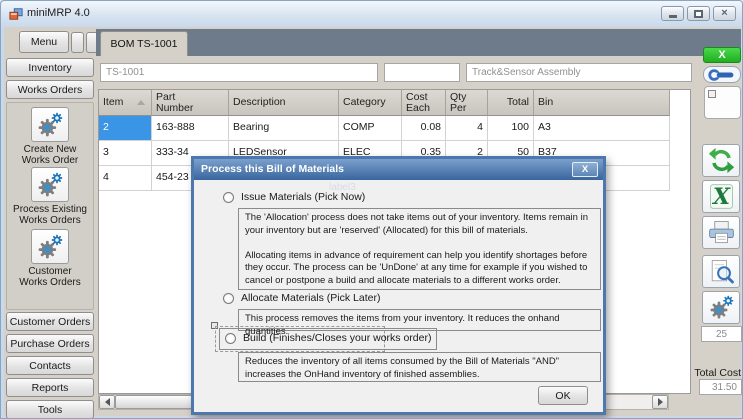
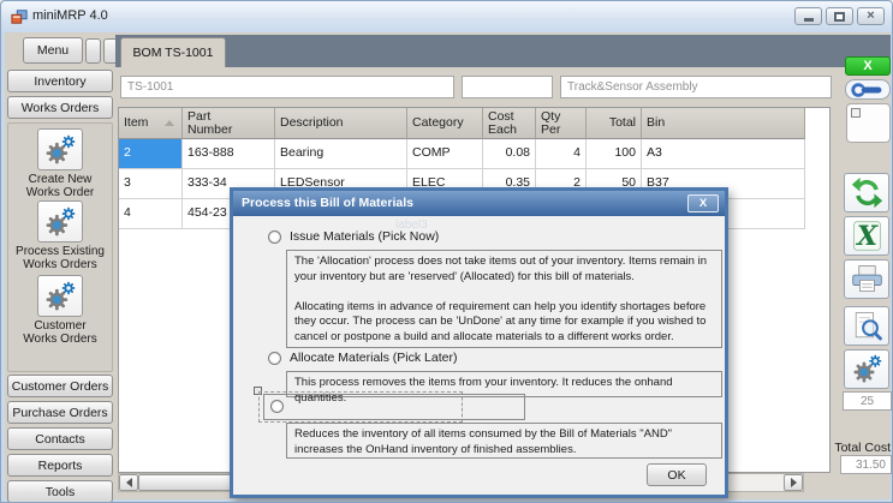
  miniMRP 4.0
  ×
  Menu
  BOM TS-1001
  Inventory
  Works Orders
  Create New
  Works Order
  Process Existing
  Works Orders
  Customer
  Works Orders
  Customer Orders
  Purchase Orders
  Contacts
  Reports
  Tools
  TS-1001
  Track&Sensor Assembly
  Item
  Part
  Number
  Description
  Category
  Cost
  Each
  Qty
  Per
  Total
  Bin
  2
  163-888
  Bearing
  COMP
  0.08
  4
  100
  A3
  3
  333-34
  LEDSensor
  ELEC
  0.35
  2
  50
  B37
  4
  454-23
  X
  25
  Total Cost
  31.50
  Process this Bill of Materials
  X
  label3
  Issue Materials (Pick Now)
  The 'Allocation' process does not take items out of your inventory. Items remain in your inventory but are 'reserved' (Allocated) for this bill of materials.
  Allocating items in advance of requirement can help you identify shortages before they occur. The process can be 'UnDone' at any time for example if you wished to cancel or postpone a build and allocate materials to a different works order.
  Allocate Materials (Pick Later)
  This process removes the items from your inventory. It reduces the onhand quantities.
- Build (Finishes/Closes your works order)
  Reduces the inventory of all items consumed by the Bill of Materials "AND" increases the OnHand inventory of finished assemblies.
  OK
